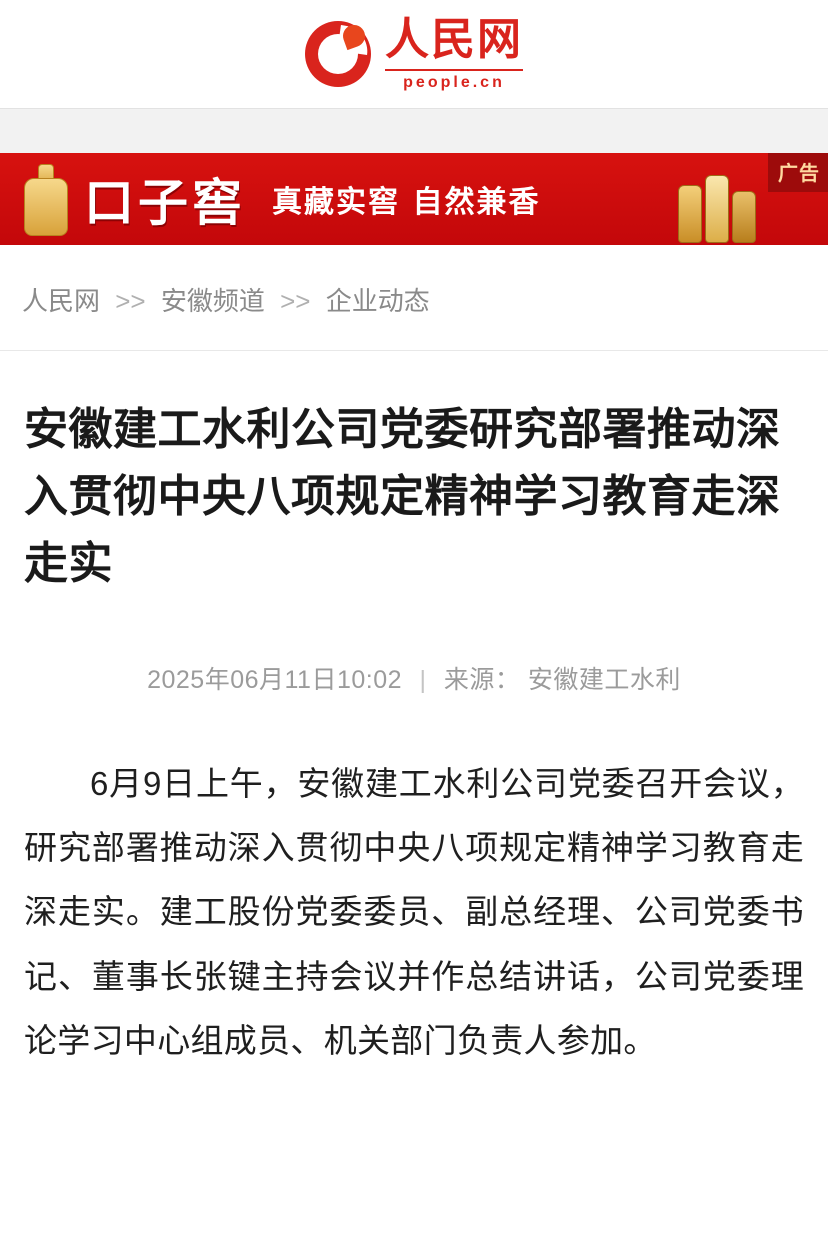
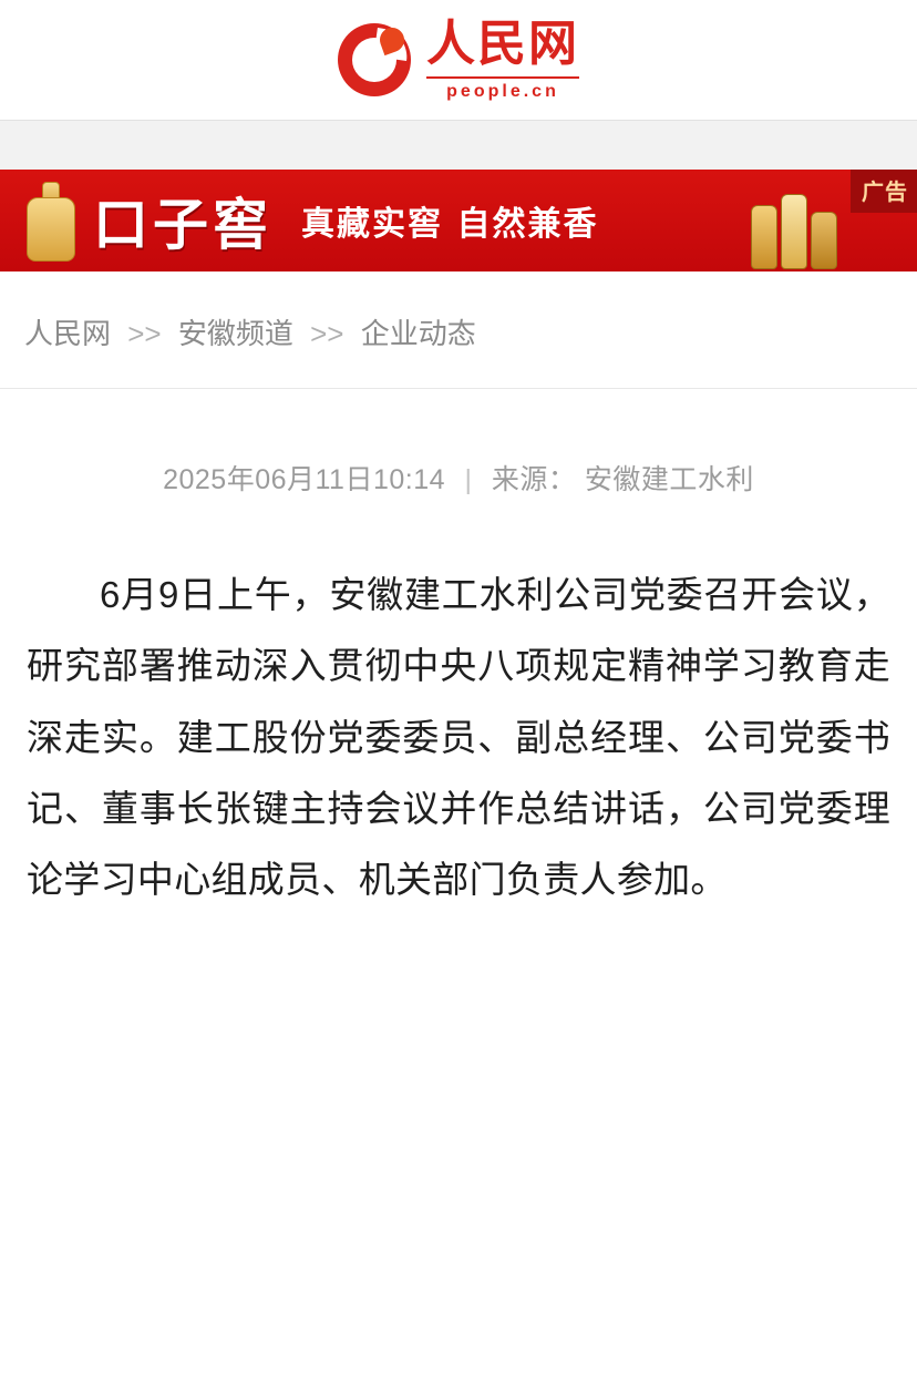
  人民网
  people.cn
  口子窖
  真藏实窖 自然兼香
  广告
  人民网 >> 安徽频道 >> 企业动态
- 安徽建工水利公司党委研究部署推动深入贯彻中央八项规定精神学习教育走深走实
- 2025年06月11日10:02 | 来源： 安徽建工水利
+ 2025年06月11日10:14 | 来源： 安徽建工水利
  6月9日上午，安徽建工水利公司党委召开会议，研究部署推动深入贯彻中央八项规定精神学习教育走深走实。建工股份党委委员、副总经理、公司党委书记、董事长张键主持会议并作总结讲话，公司党委理论学习中心组成员、机关部门负责人参加。
